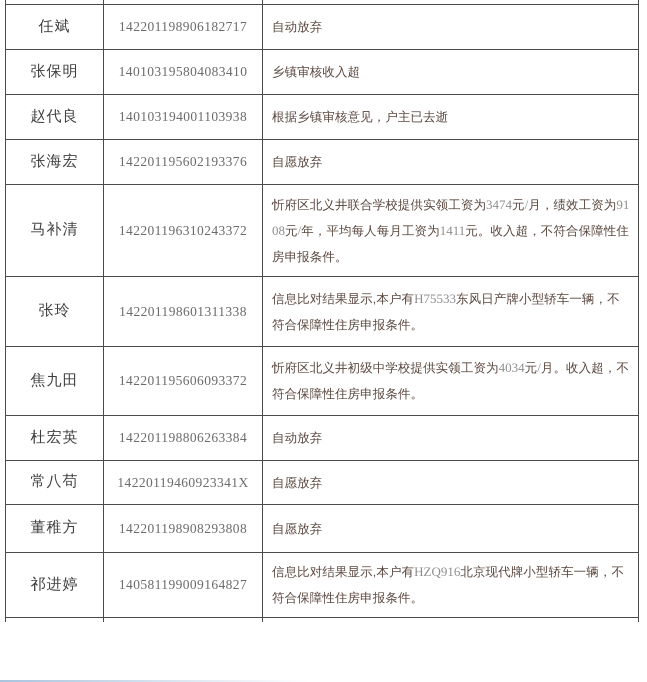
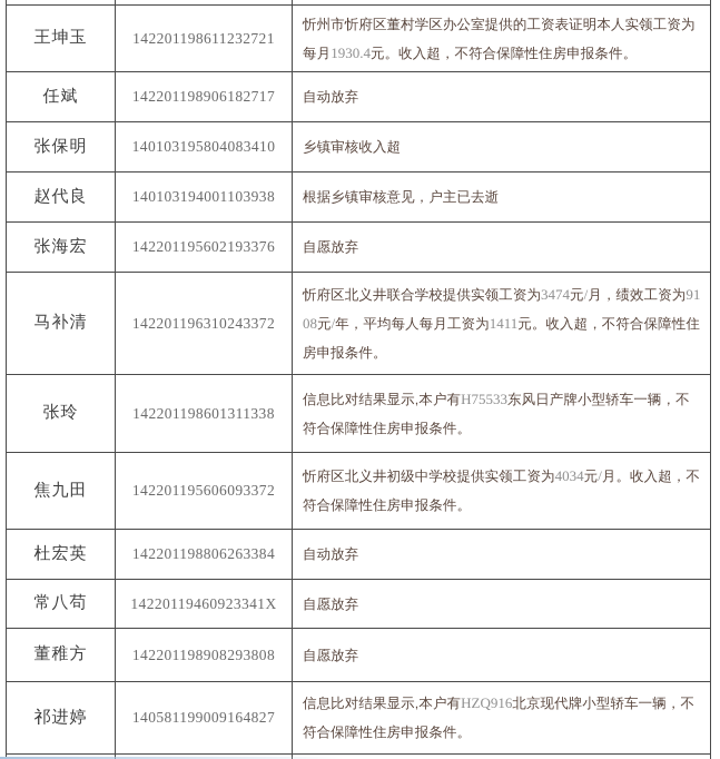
+ 王坤玉
+ 142201198611232721
+ 忻州市忻府区董村学区办公室提供的工资表证明本人实领工资为每月1930.4元。收入超，不符合保障性住房申报条件。
  任斌
  142201198906182717
  自动放弃
  张保明
  140103195804083410
  乡镇审核收入超
  赵代良
  140103194001103938
  根据乡镇审核意见，户主已去逝
  张海宏
  142201195602193376
  自愿放弃
  马补清
  142201196310243372
  忻府区北义井联合学校提供实领工资为3474元/月，绩效工资为9108元/年，平均每人每月工资为1411元。收入超，不符合保障性住房申报条件。
  张玲
  142201198601311338
  信息比对结果显示,本户有H75533东风日产牌小型轿车一辆，不符合保障性住房申报条件。
  焦九田
  142201195606093372
  忻府区北义井初级中学校提供实领工资为4034元/月。收入超，不符合保障性住房申报条件。
  杜宏英
  142201198806263384
  自动放弃
  常八苟
  14220119460923341X
  自愿放弃
  董稚方
  142201198908293808
  自愿放弃
  祁进婷
  140581199009164827
  信息比对结果显示,本户有HZQ916北京现代牌小型轿车一辆，不符合保障性住房申报条件。
